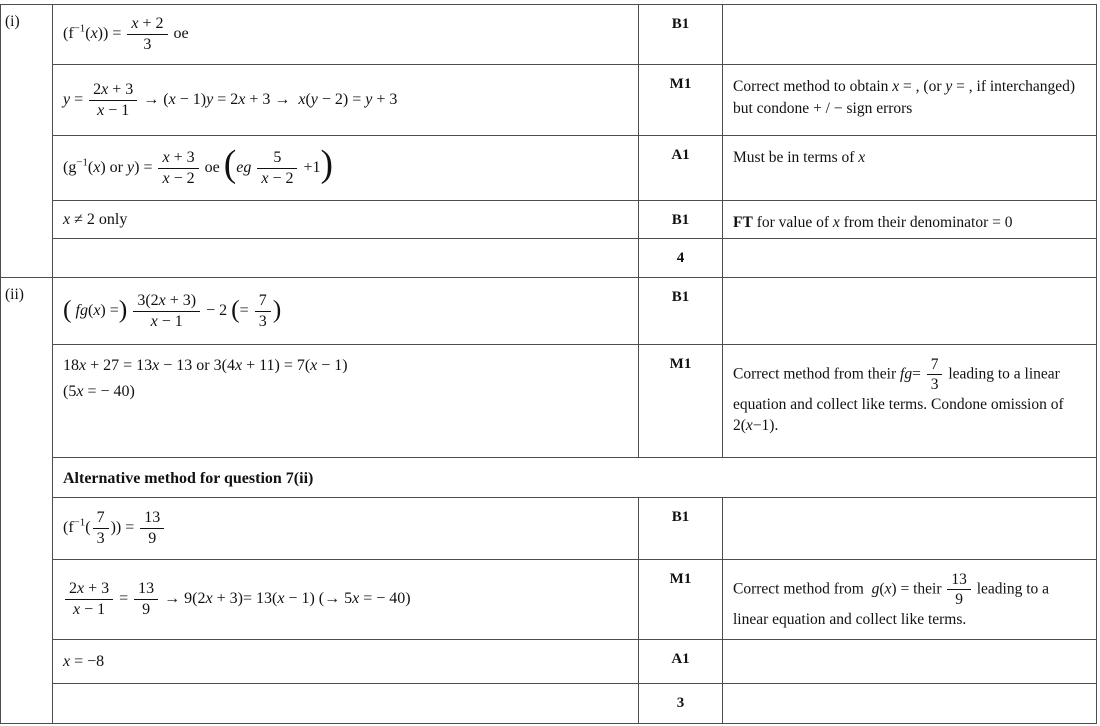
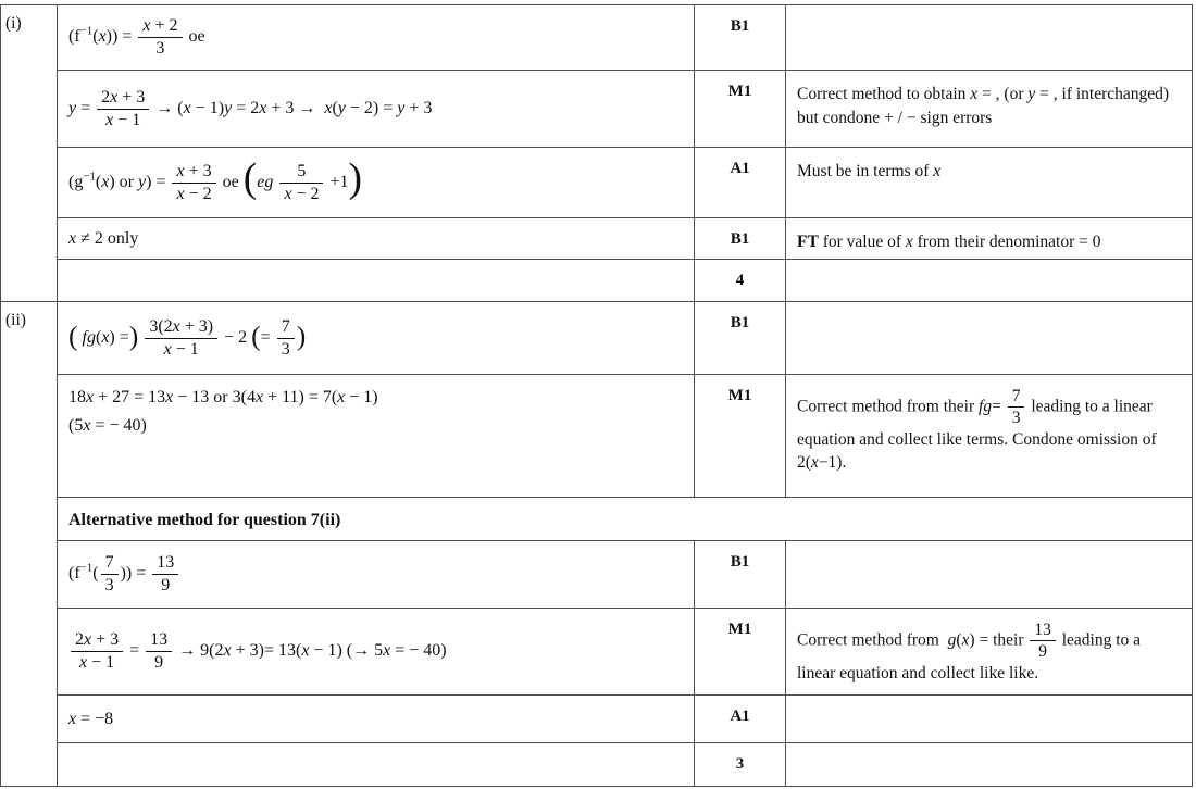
  (i)	(f−1(x)) = x + 23 oe	B1
  y = 2x + 3x − 1 → (x − 1)y = 2x + 3 → x(y − 2) = y + 3	M1	Correct method to obtain x = , (or y = , if interchanged) but condone + / − sign errors
  (g−1(x) or y) = x + 3x − 2 oe (eg 5x − 2 +1)	A1	Must be in terms of x
  x ≠ 2 only	B1	FT for value of x from their denominator = 0
  	4
  (ii)	( fg(x) =) 3(2x + 3)x − 1 − 2 (= 73)	B1
  18x + 27 = 13x − 13 or 3(4x + 11) = 7(x − 1) (5x = − 40)	M1	Correct method from their fg= 73 leading to a linear equation and collect like terms. Condone omission of 2(x−1).
  Alternative method for question 7(ii)
  (f−1(73)) = 139	B1
- 2x + 3x − 1 = 139 → 9(2x + 3)= 13(x − 1) (→ 5x = − 40)	M1	Correct method from g(x) = their 139 leading to a linear equation and collect like terms.
+ 2x + 3x − 1 = 139 → 9(2x + 3)= 13(x − 1) (→ 5x = − 40)	M1	Correct method from g(x) = their 139 leading to a linear equation and collect like like.
  x = −8	A1
  	3
